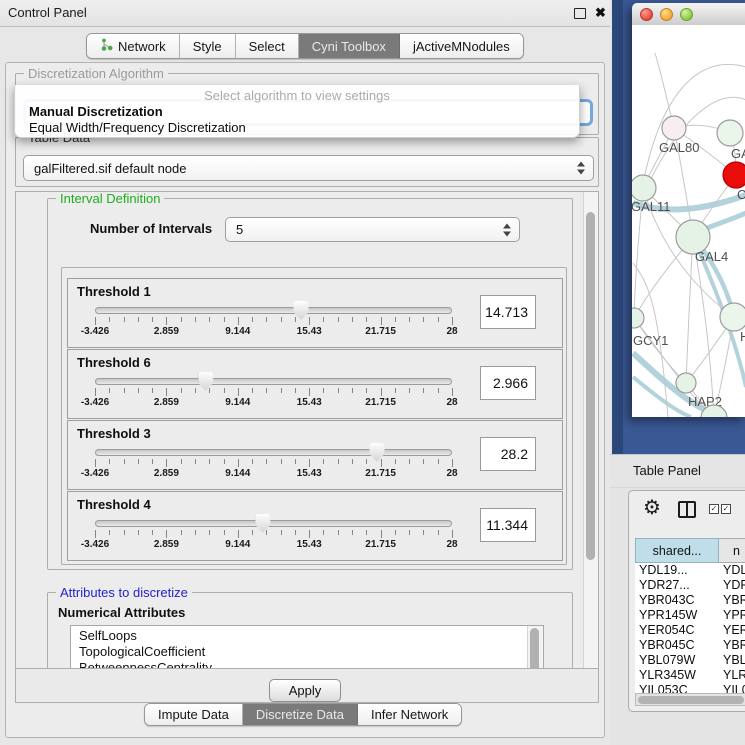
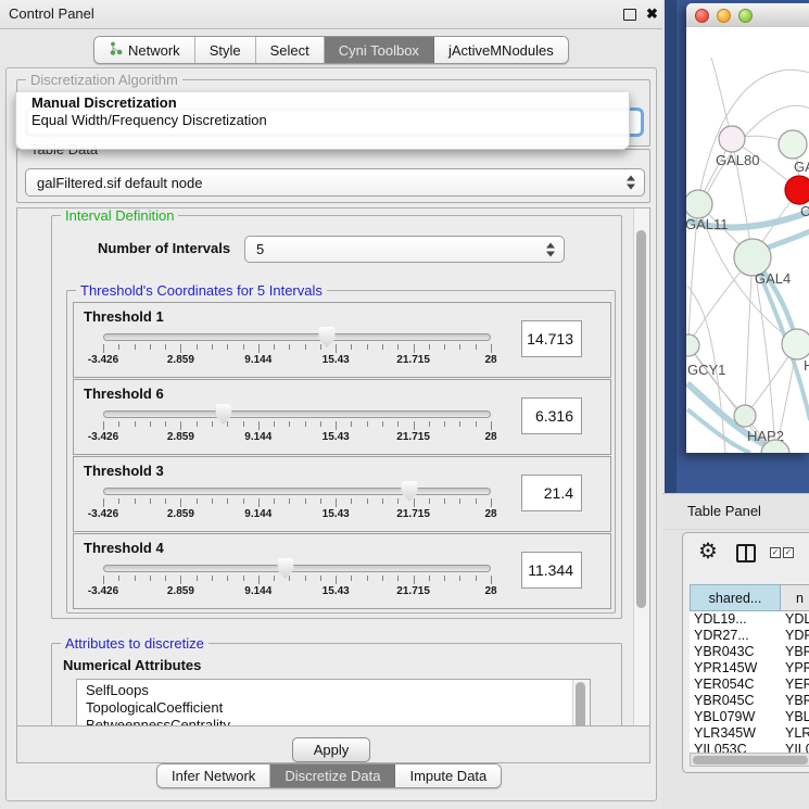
  Control Panel
  ✖
  Network
  Style
  Select
  Cyni Toolbox
  jActiveMNodules
  Discretization Algorithm
- Select algorithm to view settings
  Manual Discretization
  Equal Width/Frequency Discretization
  galFiltered.sif default node
  Interval Definition
  Number of Intervals
  5
+ Threshold's Coordinates for 5 Intervals
  Threshold 1
  -3.426
  2.859
  9.144
  15.43
  21.715
  28
  14.713
  Threshold 6
  -3.426
  2.859
  9.144
  15.43
  21.715
  28
- 2.966
+ 6.316
  Threshold 3
  -3.426
  2.859
  9.144
  15.43
  21.715
  28
- 28.2
+ 21.4
  Threshold 4
  -3.426
  2.859
  9.144
  15.43
  21.715
  28
  11.344
  Attributes to discretize
  Numerical Attributes
  SelfLoops
  TopologicalCoefficient
  BetweennessCentrality
  Apply
- Impute Data
+ Infer Network
  Discretize Data
- Infer Network
+ Impute Data
  GAL80
  C
  GAL11
  GAL4
  GCY1
  HAP2
  Table Panel
  ⚙
  ✓
  ✓
  shared...
  n
  YDL19...
  YDL
  YDR27...
  YBR043C
  YBR
  YPR145W
  YPR
  YER054C
  YER
  YBR045C
  YBR
  YBL079W
  YBL
  YLR345W
  YLR
  YIL053C
  YIL
